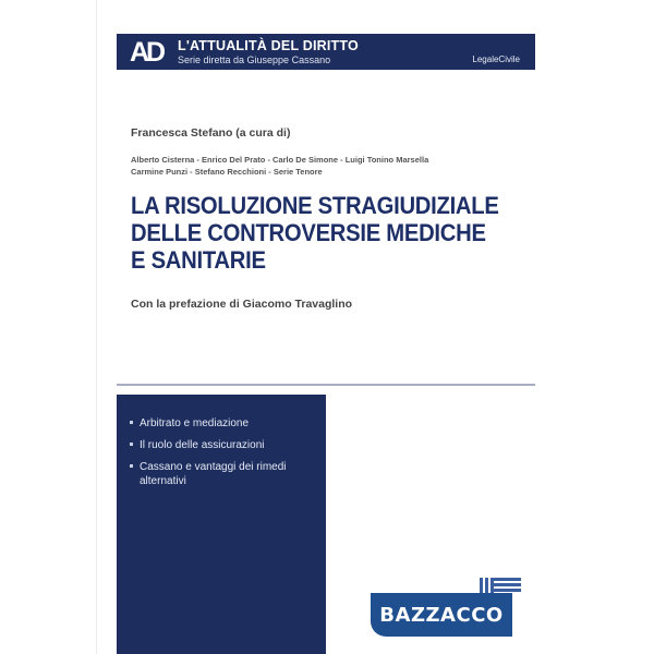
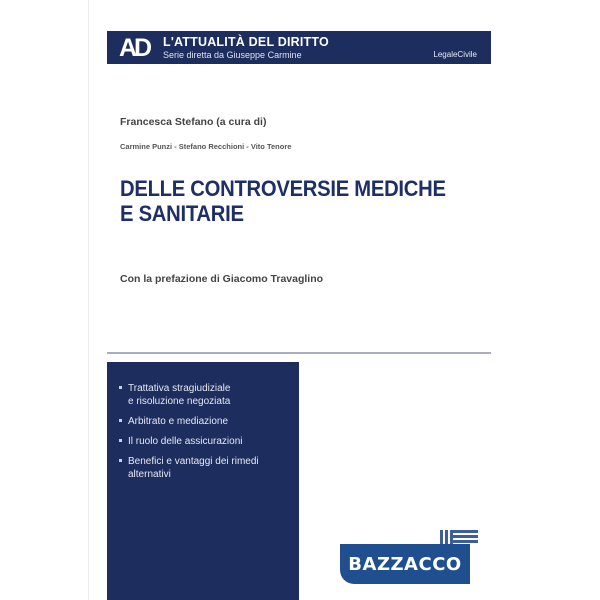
  AD
  L'ATTUALITÀ DEL DIRITTO
- Serie diretta da Giuseppe Cassano
+ Serie diretta da Giuseppe Carmine
  LegaleCivile
  Francesca Stefano (a cura di)
- Alberto Cisterna - Enrico Del Prato - Carlo De Simone - Luigi Tonino Marsella
- Carmine Punzi - Stefano Recchioni - Serie Tenore
+ Carmine Punzi - Stefano Recchioni - Vito Tenore
- LA RISOLUZIONE STRAGIUDIZIALE
  DELLE CONTROVERSIE MEDICHE
  E SANITARIE
  Con la prefazione di Giacomo Travaglino
+ Trattativa stragiudiziale
+ e risoluzione negoziata
  Arbitrato e mediazione
  Il ruolo delle assicurazioni
- Cassano e vantaggi dei rimedi
+ Benefici e vantaggi dei rimedi
  alternativi
  BAZZACCO
